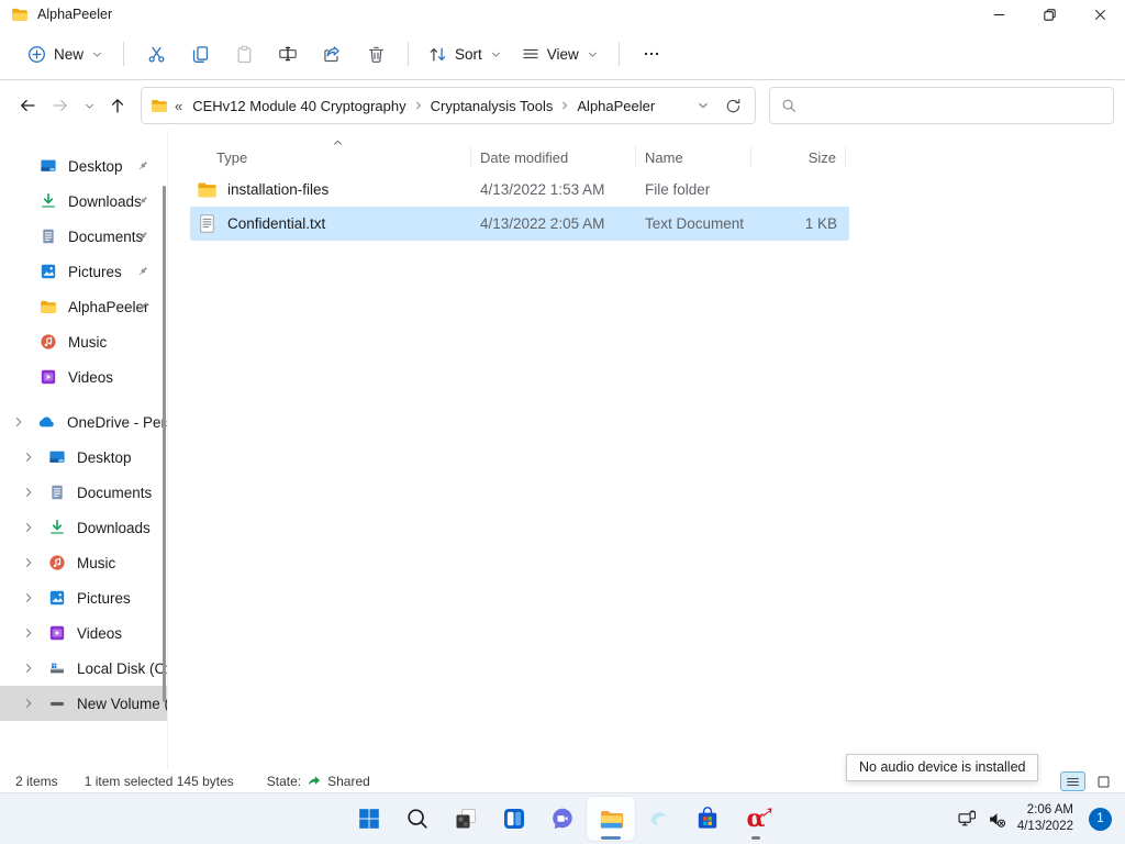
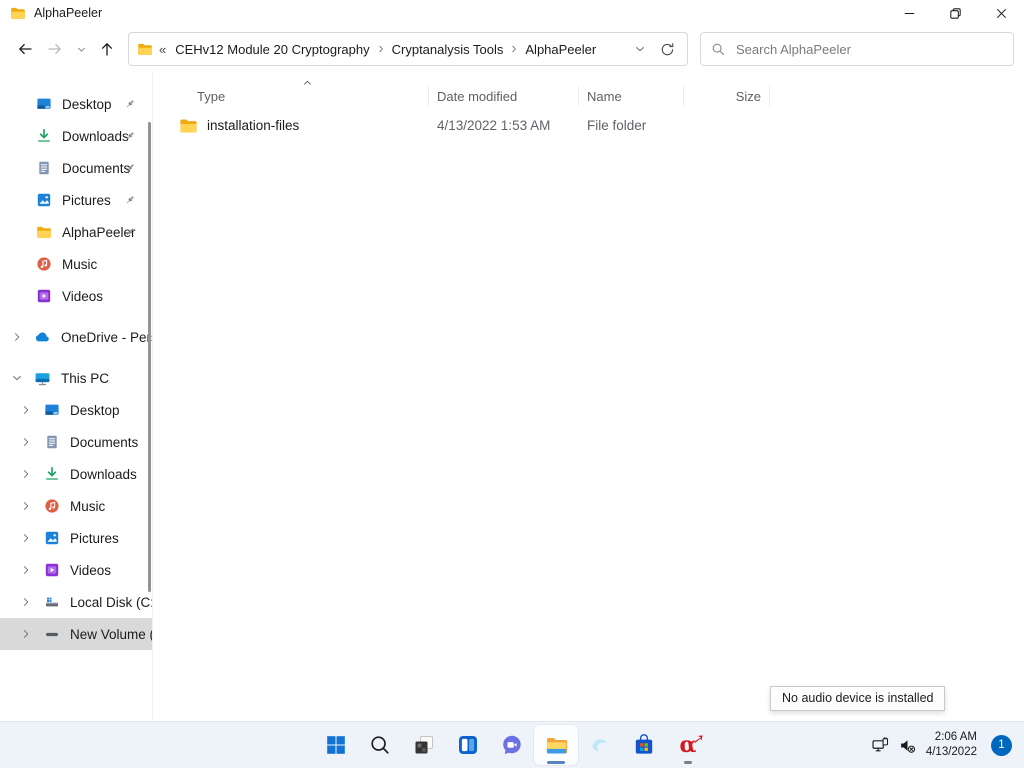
  AlphaPeeler
- New
- Sort
- View
  «
- CEHv12 Module 40 Cryptography
+ CEHv12 Module 20 Cryptography
  Cryptanalysis Tools
  AlphaPeeler
+ Search AlphaPeeler
  Desktop
  Downloads
  Documents
  Pictures
  AlphaPeeler
  Music
  Videos
  OneDrive - Pe
+ This PC
  Desktop
  Documents
  Downloads
  Music
  Pictures
  Videos
  Local Disk (C
  New Volume
  Type
  Date modified
  Name
  Size
  installation-files
  4/13/2022 1:53 AM
  File folder
- Confidential.txt
- 4/13/2022 2:05 AM
- Text Document
- 1 KB
- 2 items
- 1 item selected 145 bytes
- State:
- Shared
  No audio device is installed
  α
  2:06 AM
  4/13/2022
  1
